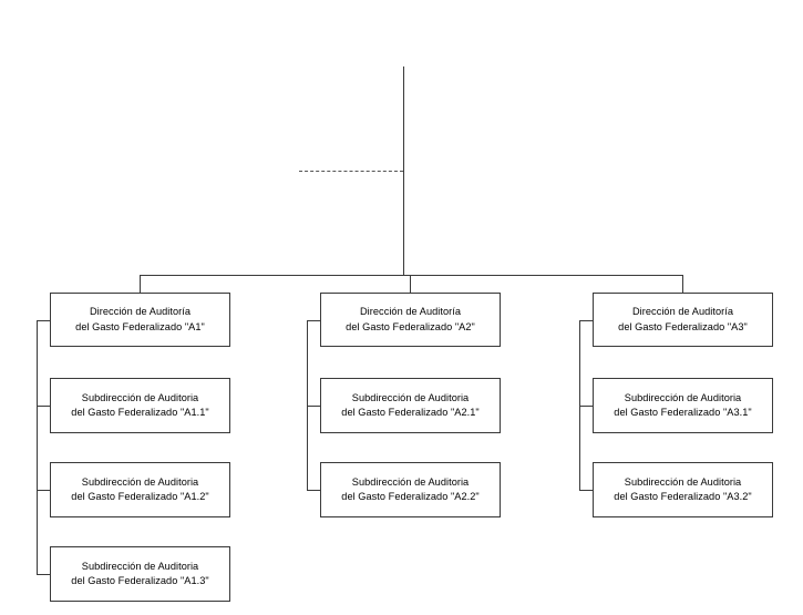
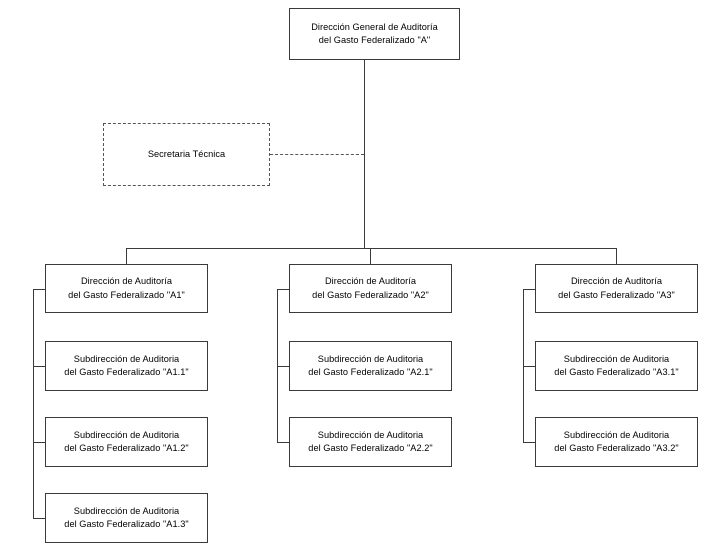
+ Dirección General de Auditoría
+ del Gasto Federalizado "A"
+ Secretaria Técnica
  Dirección de Auditoría
  del Gasto Federalizado "A1"
  Subdirección de Auditoria
  del Gasto Federalizado "A1.1"
  Subdirección de Auditoria
  del Gasto Federalizado "A1.2"
  Subdirección de Auditoria
  del Gasto Federalizado "A1.3"
  Dirección de Auditoría
  del Gasto Federalizado "A2"
  Subdirección de Auditoria
  del Gasto Federalizado "A2.1"
  Subdirección de Auditoria
  del Gasto Federalizado "A2.2"
  Dirección de Auditoría
  del Gasto Federalizado "A3"
  Subdirección de Auditoria
  del Gasto Federalizado "A3.1"
  Subdirección de Auditoria
  del Gasto Federalizado "A3.2"
